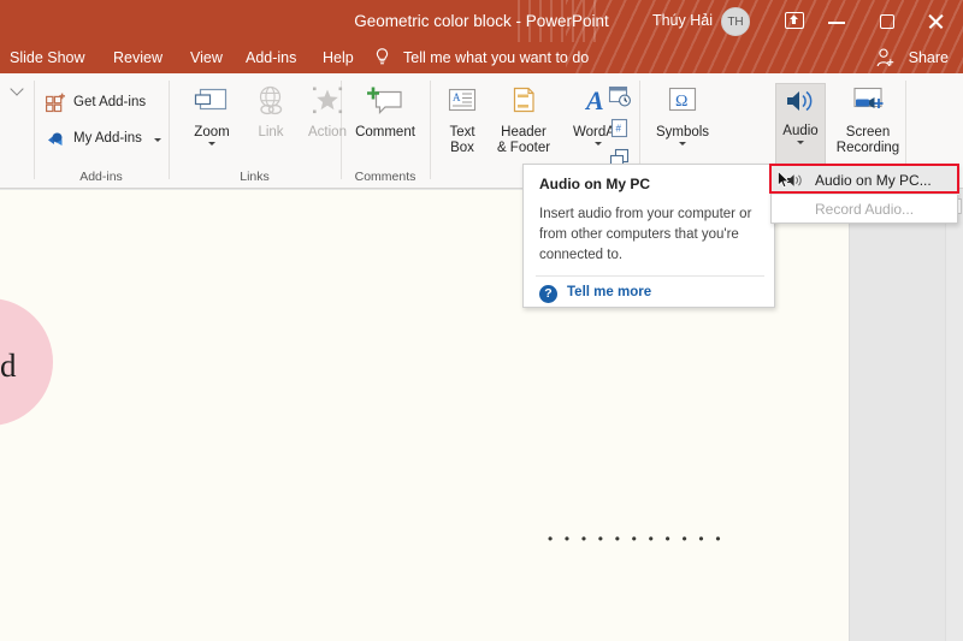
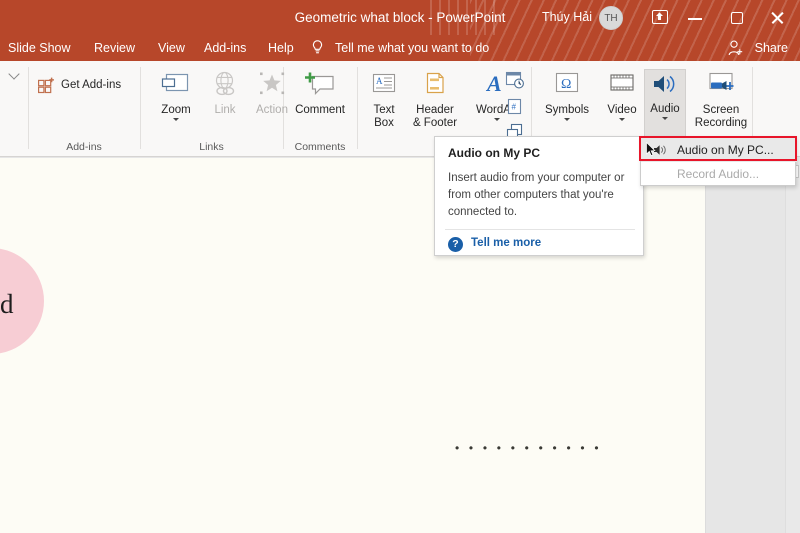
- Geometric color block - PowerPoint
+ Geometric what block - PowerPoint
  Thúy Hải
  TH
  Slide Show
  Review
  View
  Add-ins
  Help
  Tell me what you want to do
  Share
  Add-ins
  Links
  Comments
  Get Add-ins
- My Add-ins
  Zoom
  Link
  Action
  Comment
  A
  Text
  Box
  Header
  & Footer
  A
  WordA
  #
  Ω
  Symbols
+ Video
  Audio
  Screen
  Recording
  d
  • • • • • • • • • • •
  Audio on My PC
  Insert audio from your computer or from other computers that you're connected to.
  ?
  Tell me more
  Audio on My PC...
  Record Audio...
